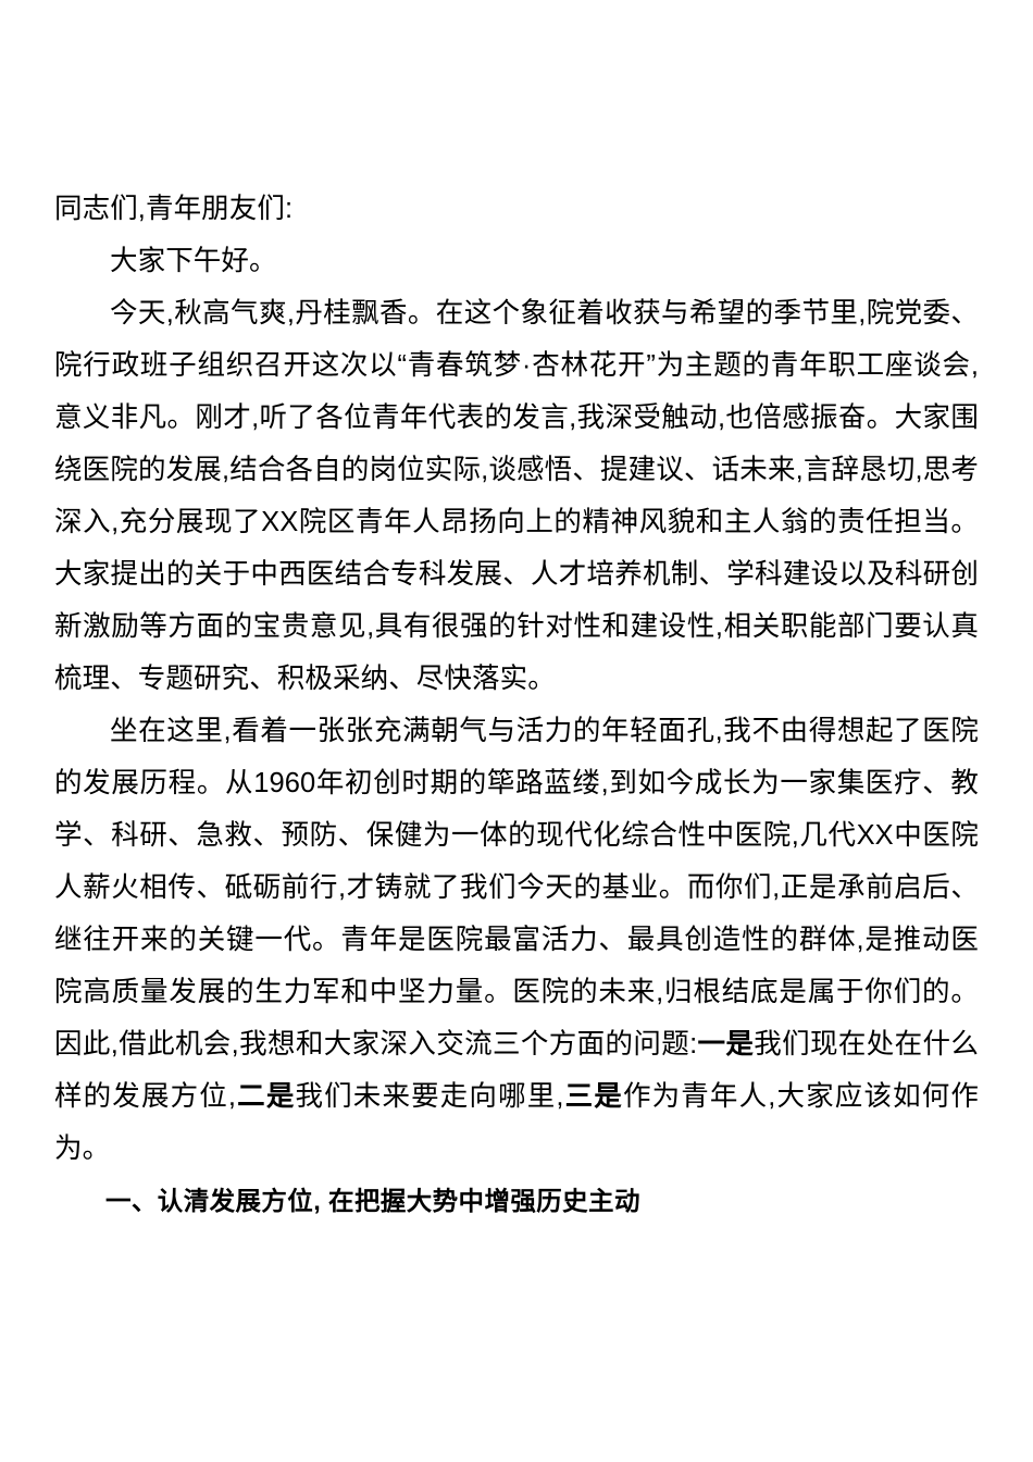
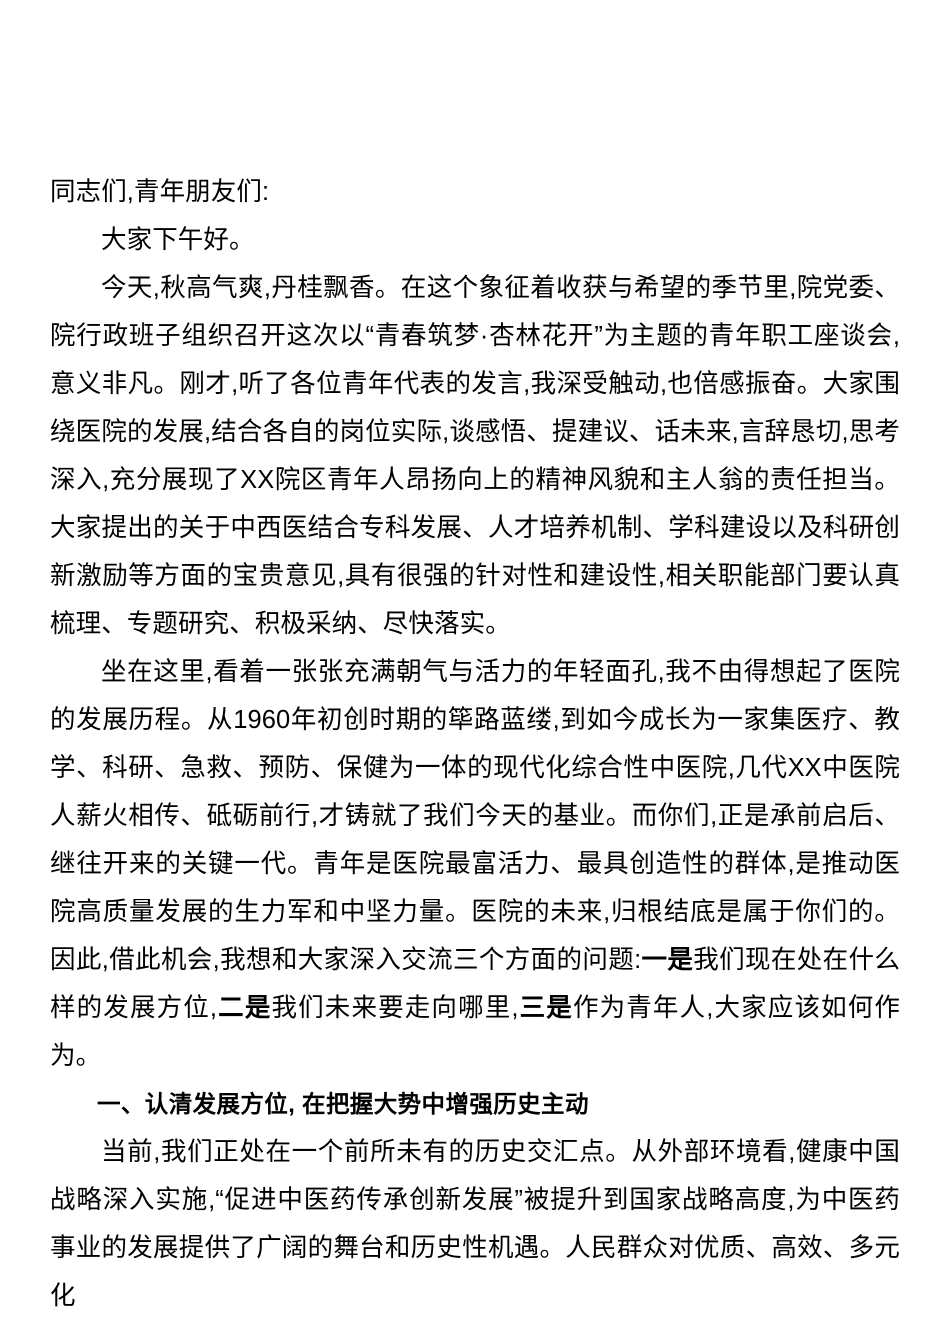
  同志们,青年朋友们:
  大家下午好。
  今天,秋高气爽,丹桂飘香。在这个象征着收获与希望的季节里,院党委、院行政班子组织召开这次以“青春筑梦·杏林花开”为主题的青年职工座谈会,意义非凡。刚才,听了各位青年代表的发言,我深受触动,也倍感振奋。大家围绕医院的发展,结合各自的岗位实际,谈感悟、提建议、话未来,言辞恳切,思考深入,充分展现了XX院区青年人昂扬向上的精神风貌和主人翁的责任担当。大家提出的关于中西医结合专科发展、人才培养机制、学科建设以及科研创新激励等方面的宝贵意见,具有很强的针对性和建设性,相关职能部门要认真梳理、专题研究、积极采纳、尽快落实。
  坐在这里,看着一张张充满朝气与活力的年轻面孔,我不由得想起了医院的发展历程。从1960年初创时期的筚路蓝缕,到如今成长为一家集医疗、教学、科研、急救、预防、保健为一体的现代化综合性中医院,几代XX中医院人薪火相传、砥砺前行,才铸就了我们今天的基业。而你们,正是承前启后、继往开来的关键一代。青年是医院最富活力、最具创造性的群体,是推动医院高质量发展的生力军和中坚力量。医院的未来,归根结底是属于你们的。因此,借此机会,我想和大家深入交流三个方面的问题:一是我们现在处在什么样的发展方位,二是我们未来要走向哪里,三是作为青年人,大家应该如何作为。
  一、认清发展方位, 在把握大势中增强历史主动
+ 当前,我们正处在一个前所未有的历史交汇点。从外部环境看,健康中国战略深入实施,“促进中医药传承创新发展”被提升到国家战略高度,为中医药事业的发展提供了广阔的舞台和历史性机遇。人民群众对优质、高效、多元化
